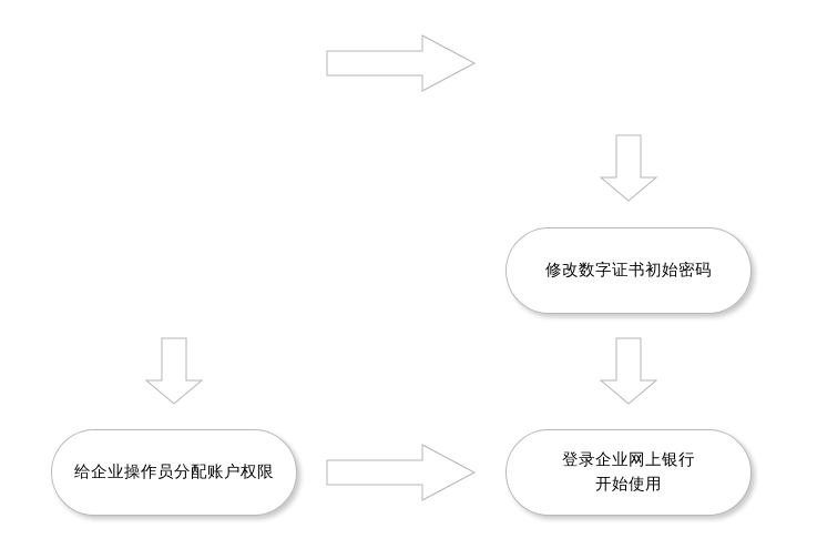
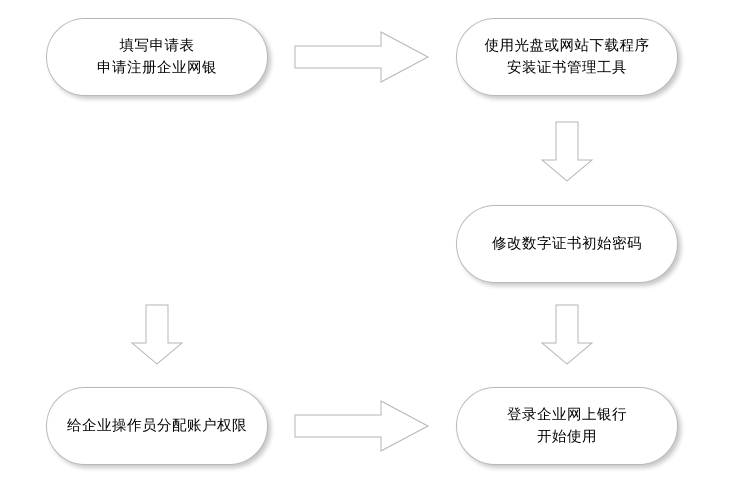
+ 填写申请表
+ 申请注册企业网银
+ 使用光盘或网站下载程序
+ 安装证书管理工具
  修改数字证书初始密码
  给企业操作员分配账户权限
  登录企业网上银行
  开始使用
